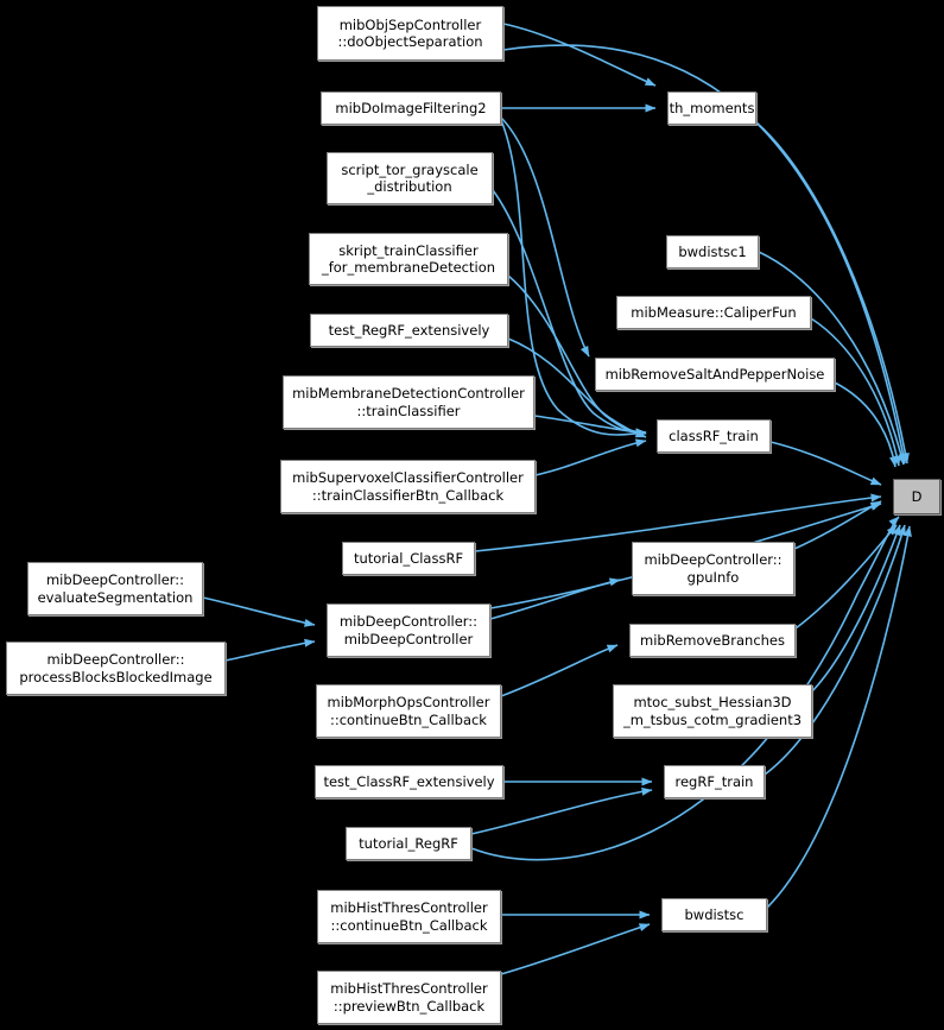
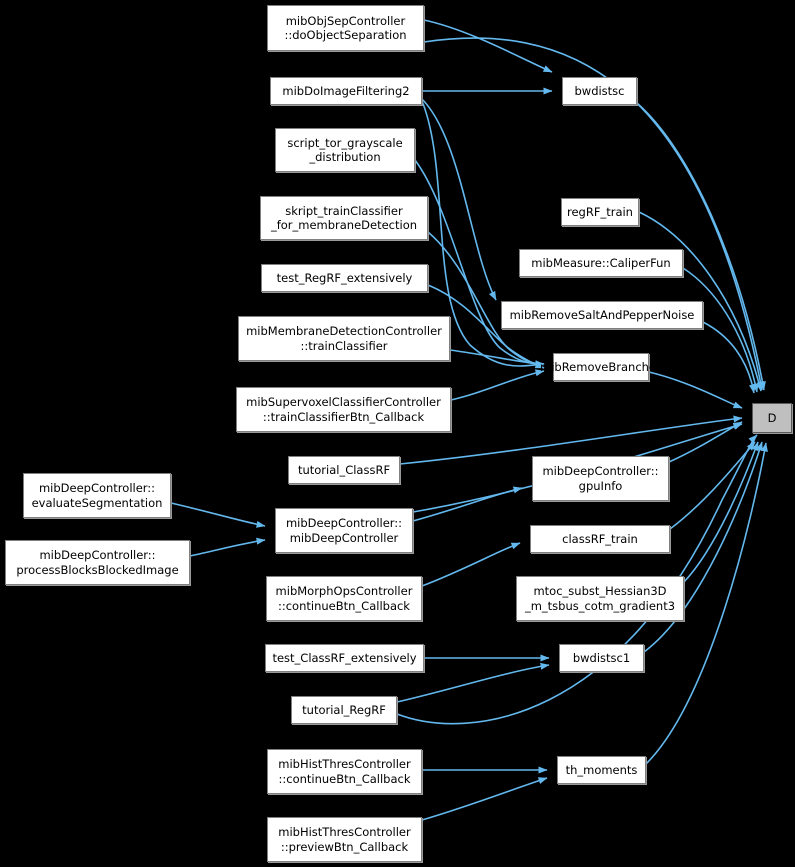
  mibObjSepController
  ::doObjectSeparation
  mibDoImageFiltering2
  script_tor_grayscale
  _distribution
  skript_trainClassifier
  _for_membraneDetection
  test_RegRF_extensively
  mibMembraneDetectionController
  ::trainClassifier
  mibSupervoxelClassifierController
  ::trainClassifierBtn_Callback
  tutorial_ClassRF
  mibDeepController::
  evaluateSegmentation
  mibDeepController::
  mibDeepController
  mibDeepController::
  processBlocksBlockedImage
  mibMorphOpsController
  ::continueBtn_Callback
  test_ClassRF_extensively
  tutorial_RegRF
  mibHistThresController
  ::continueBtn_Callback
  mibHistThresController
  ::previewBtn_Callback
- th_moments
+ bwdistsc
- bwdistsc1
+ regRF_train
  mibMeasure::CaliperFun
  mibRemoveSaltAndPepperNoise
- classRF_train
+ mibRemoveBranches
  mibDeepController::
  gpuInfo
- mibRemoveBranches
+ classRF_train
  mtoc_subst_Hessian3D
  _m_tsbus_cotm_gradient3
- regRF_train
+ bwdistsc1
- bwdistsc
+ th_moments
  D
